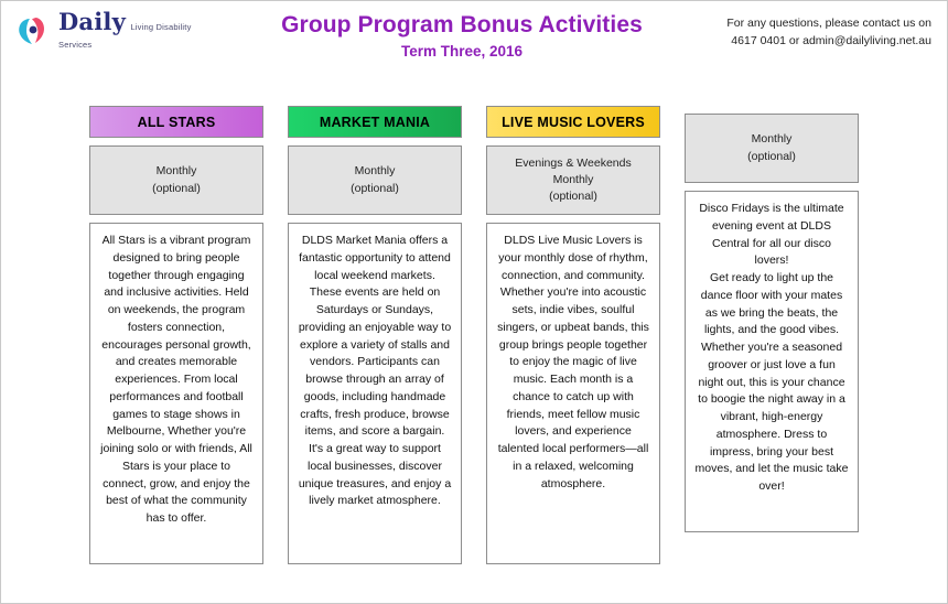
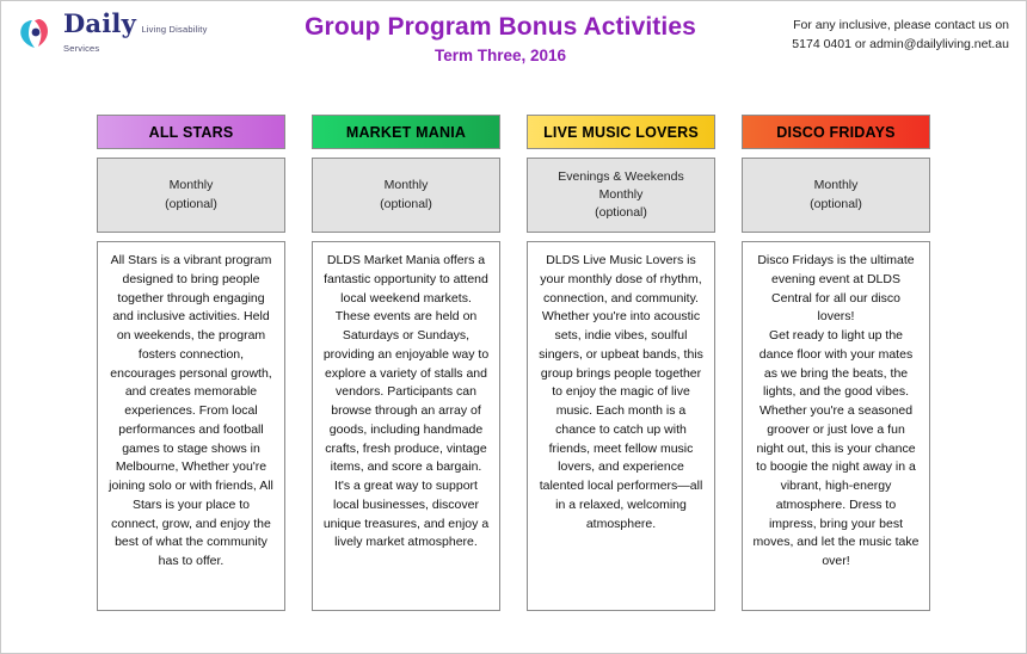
  Daily Living Disability Services
  Group Program Bonus Activities
  Term Three, 2016
- For any questions, please contact us on
+ For any inclusive, please contact us on
- 4617 0401 or admin@dailyliving.net.au
+ 5174 0401 or admin@dailyliving.net.au
  ALL STARS
  Monthly
  (optional)
  All Stars is a vibrant program designed to bring people together through engaging and inclusive activities. Held on weekends, the program fosters connection, encourages personal growth, and creates memorable experiences. From local performances and football games to stage shows in Melbourne, Whether you're joining solo or with friends, All Stars is your place to connect, grow, and enjoy the best of what the community has to offer.
  MARKET MANIA
  Monthly
  (optional)
- DLDS Market Mania offers a fantastic opportunity to attend local weekend markets. These events are held on Saturdays or Sundays, providing an enjoyable way to explore a variety of stalls and vendors. Participants can browse through an array of goods, including handmade crafts, fresh produce, browse items, and score a bargain. It's a great way to support local businesses, discover unique treasures, and enjoy a lively market atmosphere.
+ DLDS Market Mania offers a fantastic opportunity to attend local weekend markets. These events are held on Saturdays or Sundays, providing an enjoyable way to explore a variety of stalls and vendors. Participants can browse through an array of goods, including handmade crafts, fresh produce, vintage items, and score a bargain. It's a great way to support local businesses, discover unique treasures, and enjoy a lively market atmosphere.
  LIVE MUSIC LOVERS
  Evenings & Weekends
  Monthly
  (optional)
  DLDS Live Music Lovers is your monthly dose of rhythm, connection, and community.
  Whether you're into acoustic sets, indie vibes, soulful singers, or upbeat bands, this group brings people together to enjoy the magic of live music. Each month is a chance to catch up with friends, meet fellow music lovers, and experience talented local performers—all in a relaxed, welcoming atmosphere.
+ DISCO FRIDAYS
  Monthly
  (optional)
  Disco Fridays is the ultimate evening event at DLDS Central for all our disco lovers!
  Get ready to light up the dance floor with your mates as we bring the beats, the lights, and the good vibes. Whether you're a seasoned groover or just love a fun night out, this is your chance to boogie the night away in a vibrant, high-energy atmosphere. Dress to impress, bring your best moves, and let the music take over!
